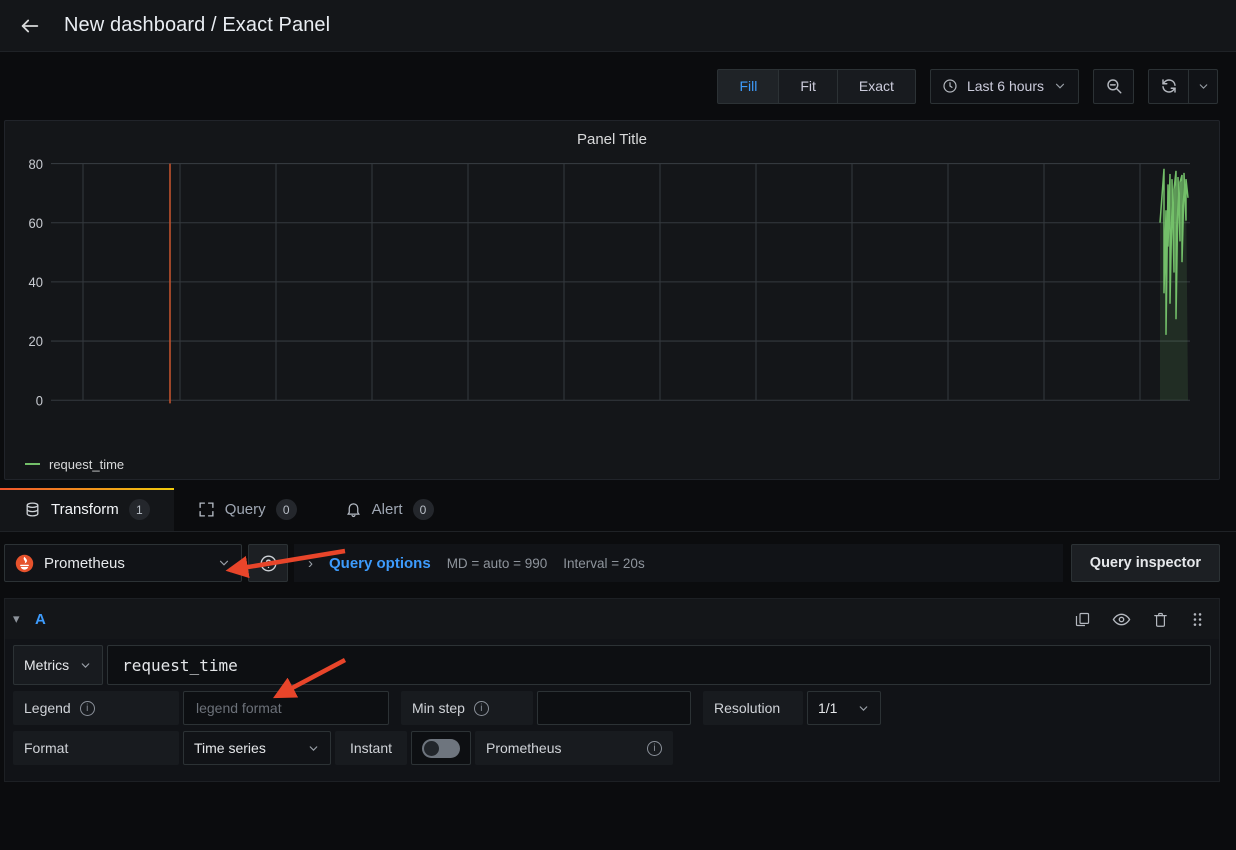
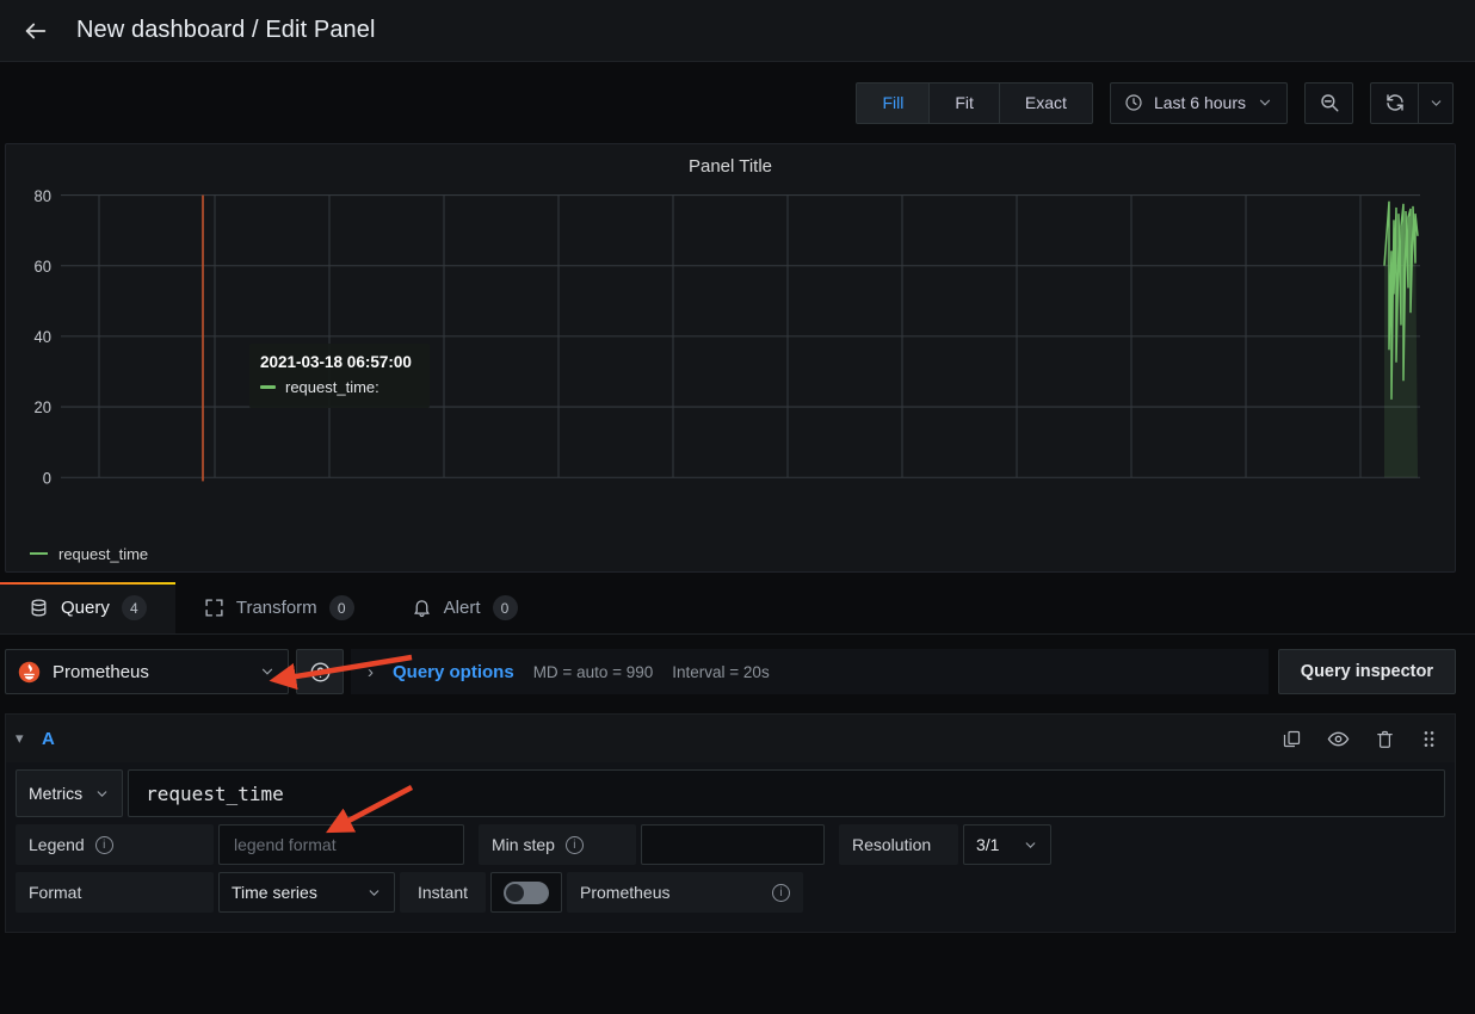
- New dashboard / Exact Panel
+ New dashboard / Edit Panel
  Fill
  Fit
  Exact
  Last 6 hours
  Panel Title
  80
  60
  40
  20
  0
+ 2021-03-18 06:57:00
+ request_time:
  request_time
- Transform
+ Query
- 1
+ 4
- Query
+ Transform
  0
  Alert
  0
  Prometheus
  ›
  Query options
  MD = auto = 990
  Interval = 20s
  Query inspector
  ▾
  A
  Metrics
  request_time
  Legend
  i
  legend format
  Min step
  i
  Resolution
- 1/1
+ 3/1
  Format
  Time series
  Instant
  Prometheus
  i
